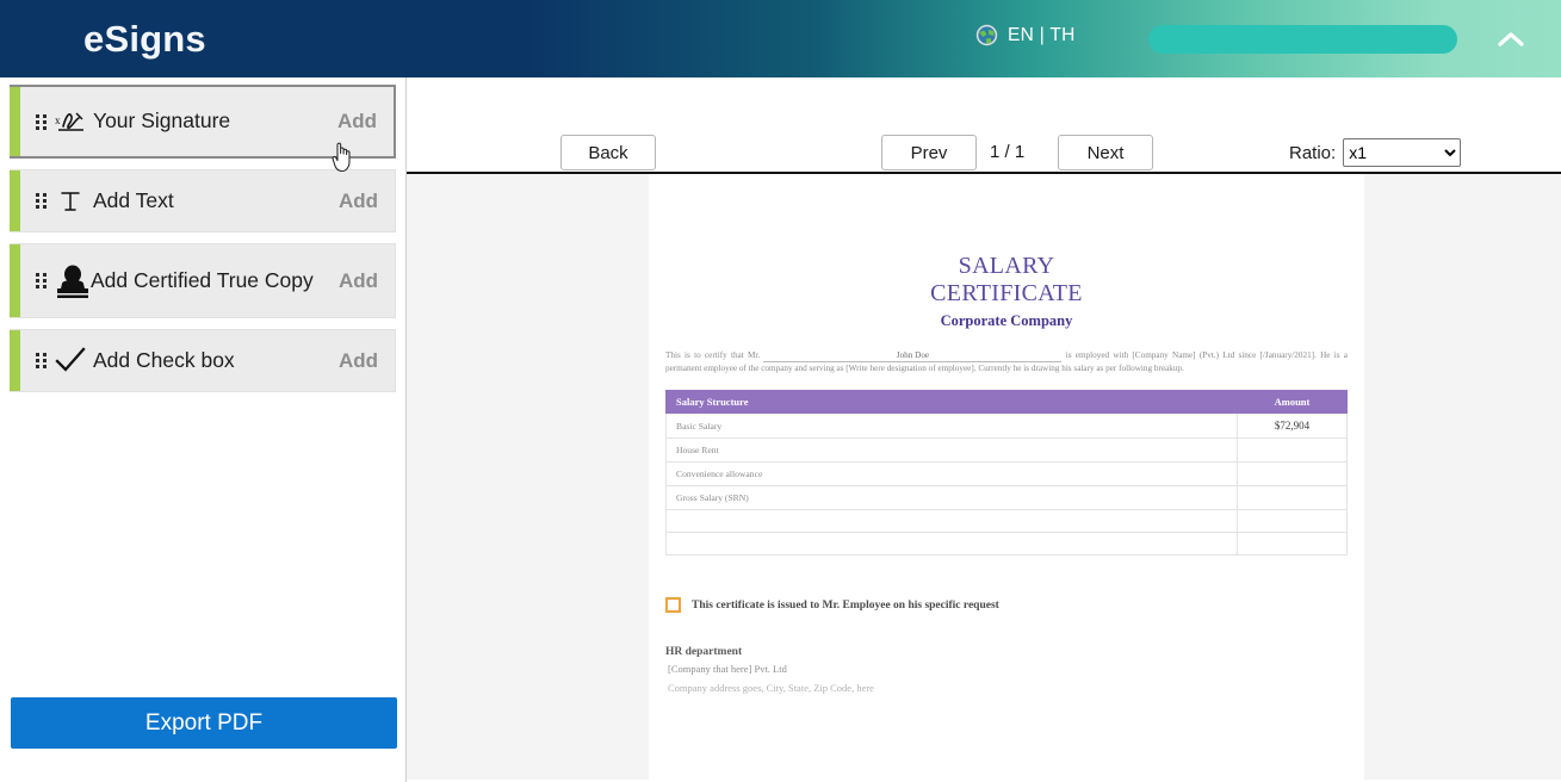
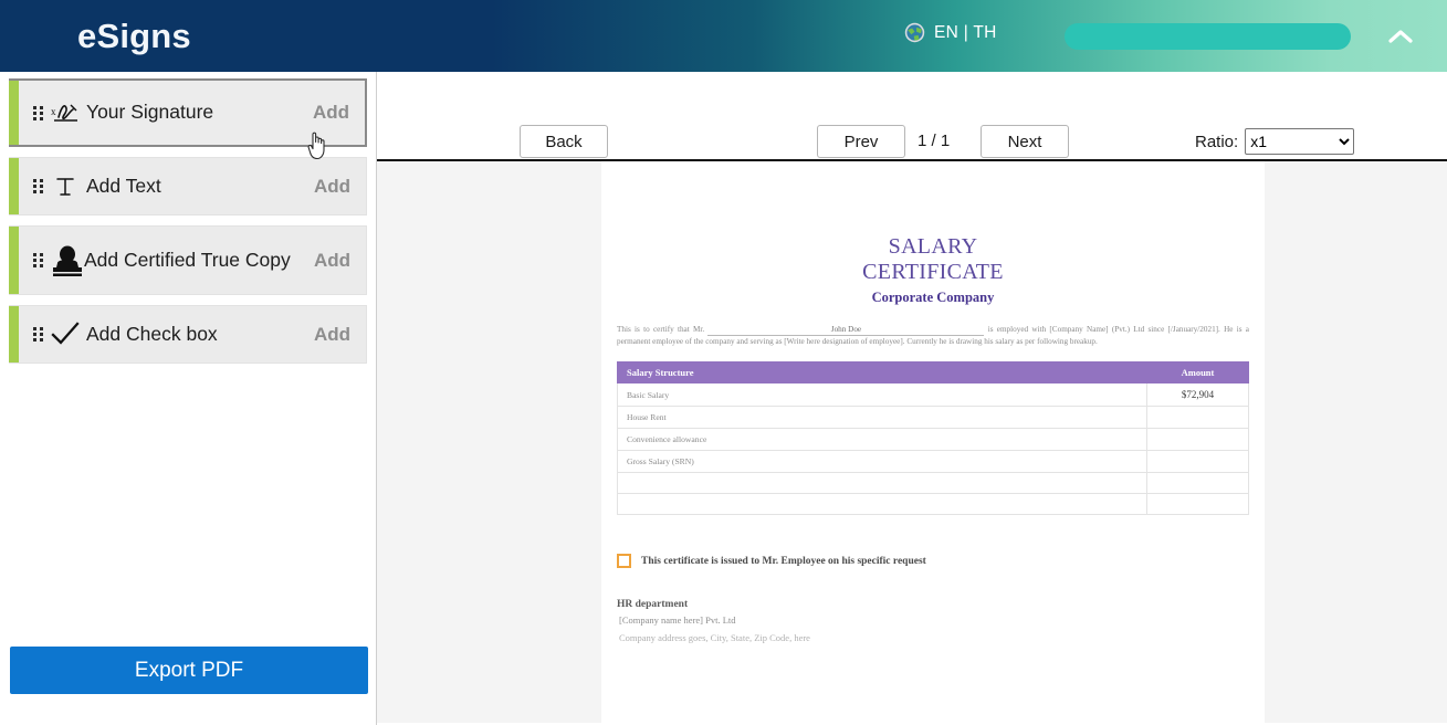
  eSigns
  EN | TH
  x
  Your Signature
  Add
  Add Text
  Add
  Add Certified True Copy
  Add
  Add Check box
  Add
  Export PDF
  Back
  Prev
  1 / 1
  Next
  Ratio:
  x1
  SALARY
  CERTIFICATE
  Corporate Company
  This is to certify that Mr. John Doe is employed with [Company Name] (Pvt.) Ltd since [/January/2021]. He is a permanent employee of the company and serving as [Write here designation of employee]. Currently he is drawing his salary as per following breakup.
  Salary Structure	Amount
  Basic Salary	$72,904
  House Rent
  Convenience allowance
  Gross Salary (SRN)
  This certificate is issued to Mr. Employee on his specific request
  HR department
- [Company that here] Pvt. Ltd
+ [Company name here] Pvt. Ltd
  Company address goes, City, State, Zip Code, here
